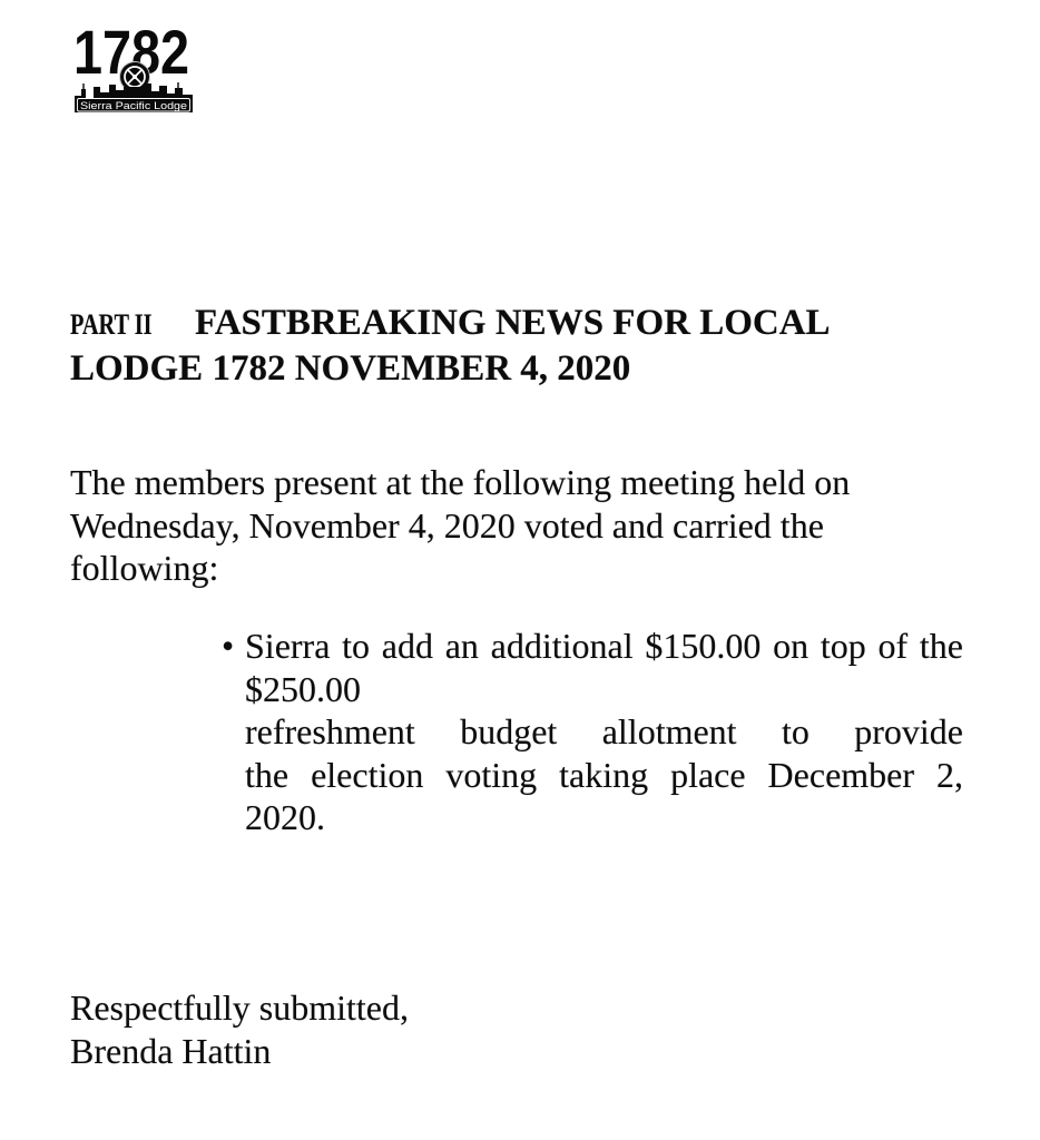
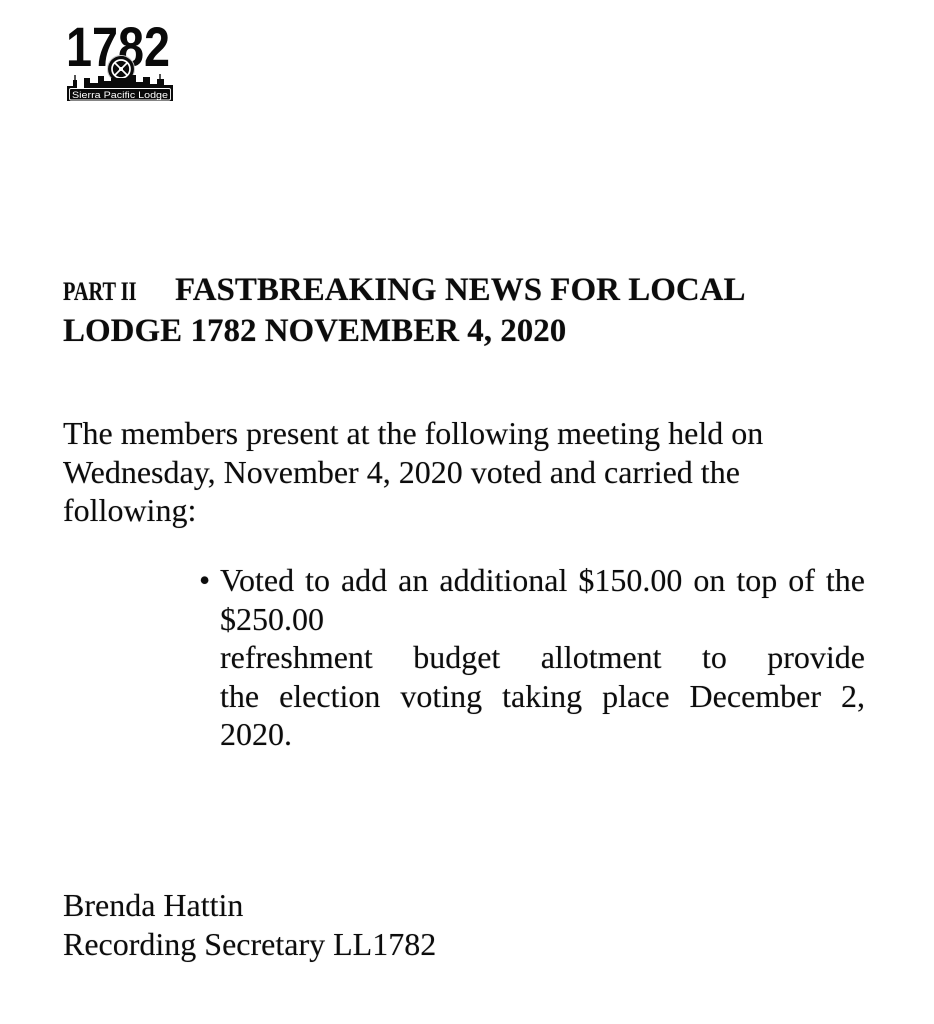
  1782
  Sierra Pacific Lodge
  PART II
  FASTBREAKING NEWS FOR LOCAL
  LODGE 1782 NOVEMBER 4, 2020
  The members present at the following meeting held on
  Wednesday, November 4, 2020 voted and carried the
  following:
  •
- Sierra to add an additional $150.00 on top of the
+ Voted to add an additional $150.00 on top of the
  $250.00
  refreshment budget allotment to provide
  the election voting taking place December 2,
  2020.
- Respectfully submitted,
  Brenda Hattin
+ Recording Secretary LL1782
